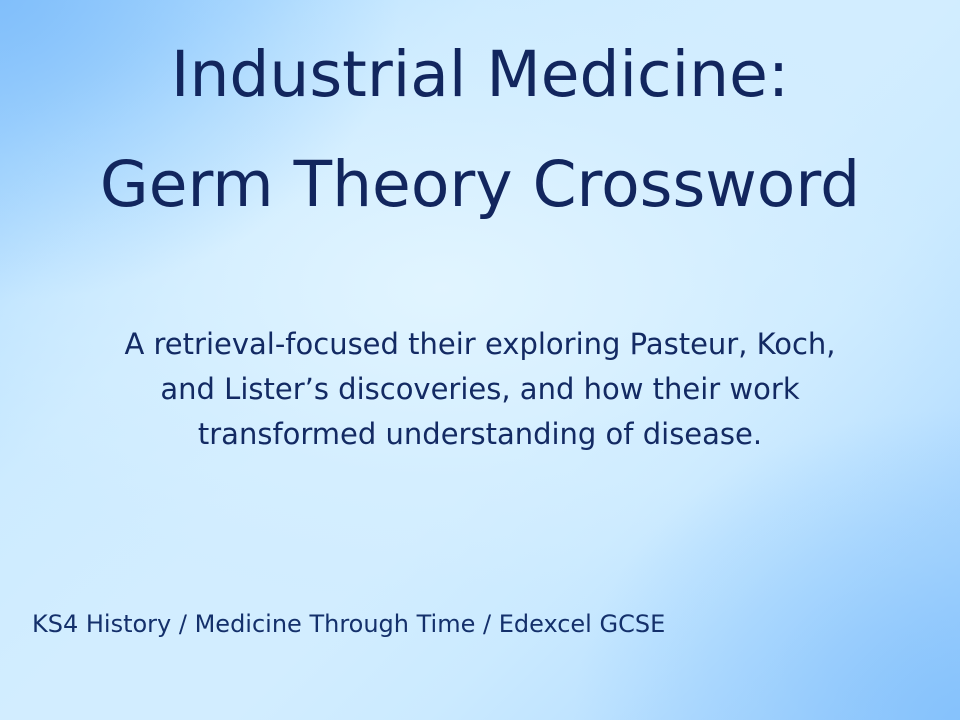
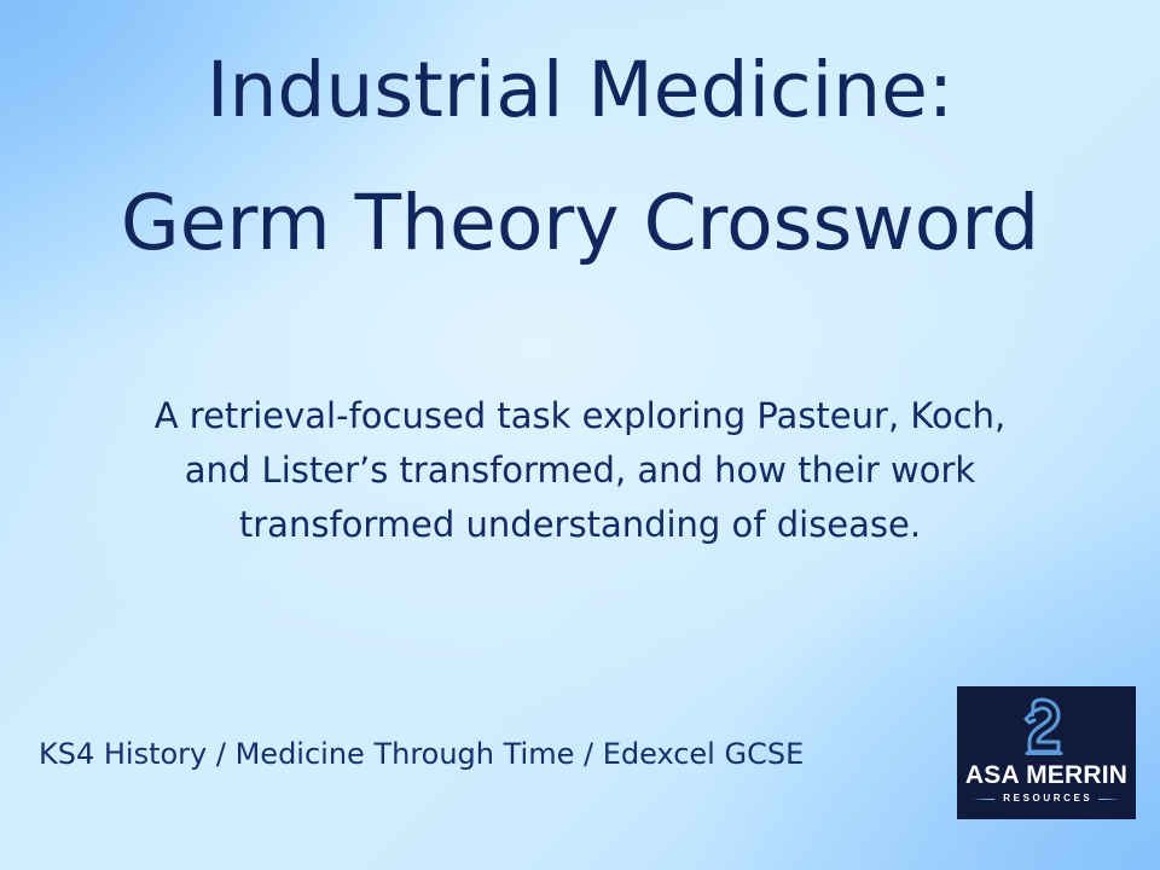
  Industrial Medicine:
  Germ Theory Crossword
- A retrieval-focused their exploring Pasteur, Koch,
+ A retrieval-focused task exploring Pasteur, Koch,
- and Lister’s discoveries, and how their work
+ and Lister’s transformed, and how their work
  transformed understanding of disease.
  KS4 History / Medicine Through Time / Edexcel GCSE
+ ASA MERRIN
+ RESOURCES
